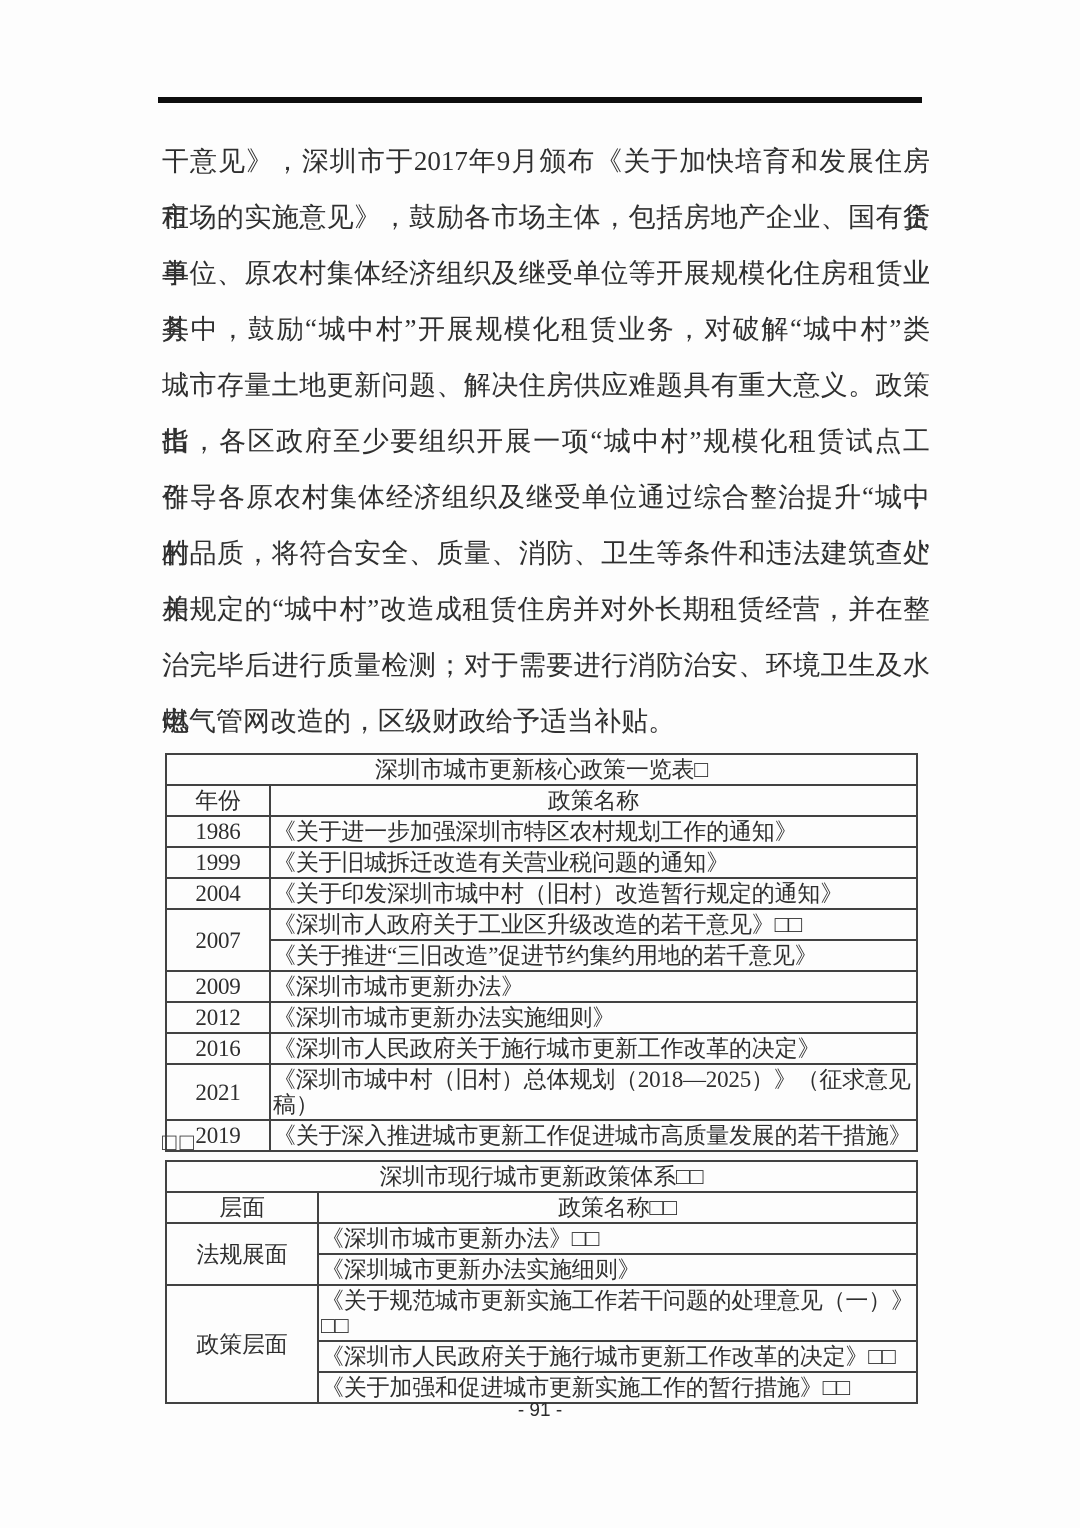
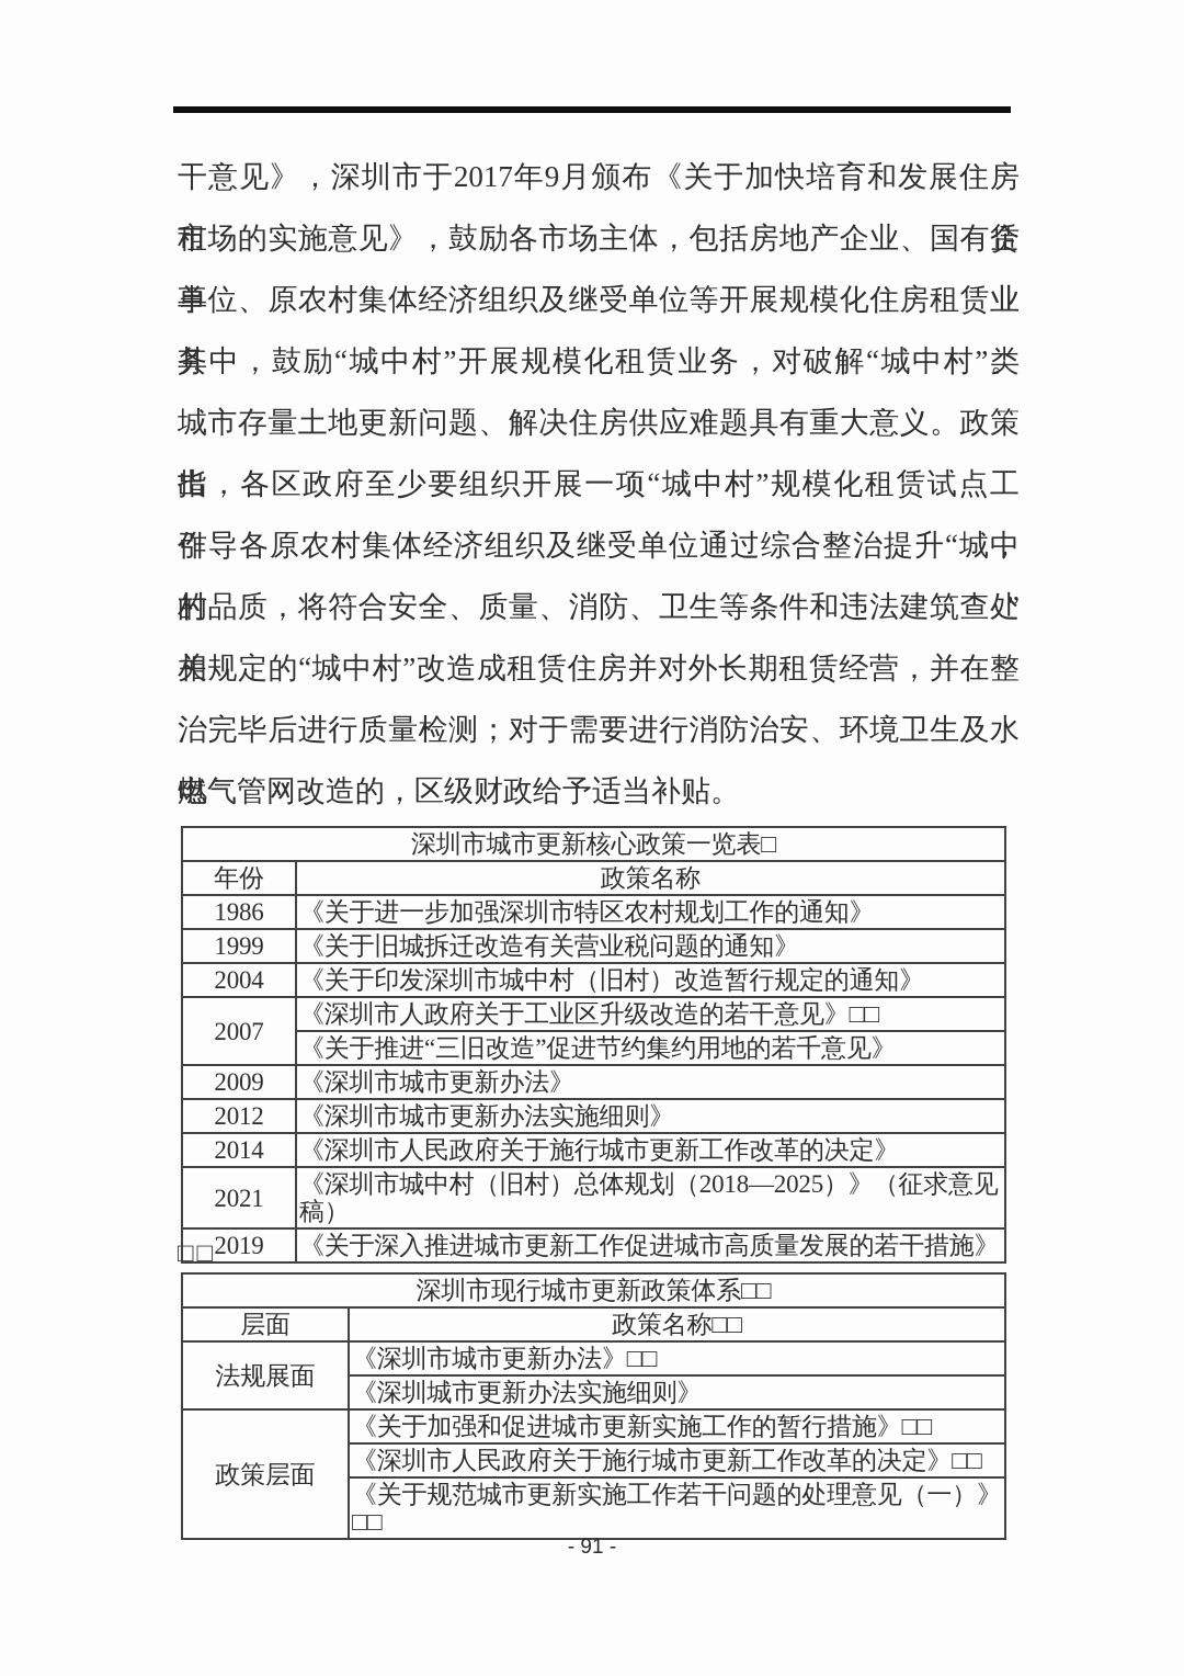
  干意见》，深圳市于2017年9月颁布《关于加快培育和发展住房租赁
  市场的实施意见》，鼓励各市场主体，包括房地产企业、国有企事业
  单位、原农村集体经济组织及继受单位等开展规模化住房租赁业务。
  其中，鼓励“城中村”开展规模化租赁业务，对破解“城中村”类
  城市存量土地更新问题、解决住房供应难题具有重大意义。政策指
  出，各区政府至少要组织开展一项“城中村”规模化租赁试点工作，
  引导各原农村集体经济组织及继受单位通过综合整治提升“城中村”
  的品质，将符合安全、质量、消防、卫生等条件和违法建筑查处相
  关规定的“城中村”改造成租赁住房并对外长期租赁经营，并在整
  治完毕后进行质量检测；对于需要进行消防治安、环境卫生及水电
  燃气管网改造的，区级财政给予适当补贴。
  深圳市城市更新核心政策一览表□
  年份	政策名称
  1986	《关于进一步加强深圳市特区农村规划工作的通知》
  1999	《关于旧城拆迁改造有关营业税问题的通知》
  2004	《关于印发深圳市城中村（旧村）改造暂行规定的通知》
  2007	《深圳市人政府关于工业区升级改造的若干意见》□□
  《关于推进“三旧改造”促进节约集约用地的若千意见》
  2009	《深圳市城市更新办法》
  2012	《深圳市城市更新办法实施细则》
- 2016	《深圳市人民政府关于施行城市更新工作改革的决定》
+ 2014	《深圳市人民政府关于施行城市更新工作改革的决定》
  2021	《深圳市城中村（旧村）总体规划（2018—2025）》（征求意见稿）
  2019	《关于深入推进城市更新工作促进城市高质量发展的若干措施》
  □□
  深圳市现行城市更新政策体系□□
  层面	政策名称□□
  法规展面	《深圳市城市更新办法》□□
  《深圳城市更新办法实施细则》
- 政策层面	《关于规范城市更新实施工作若干问题的处理意见（一）》□□
+ 政策层面	《关于加强和促进城市更新实施工作的暂行措施》□□
  《深圳市人民政府关于施行城市更新工作改革的决定》□□
- 《关于加强和促进城市更新实施工作的暂行措施》□□
+ 《关于规范城市更新实施工作若干问题的处理意见（一）》□□
  - 91 -
